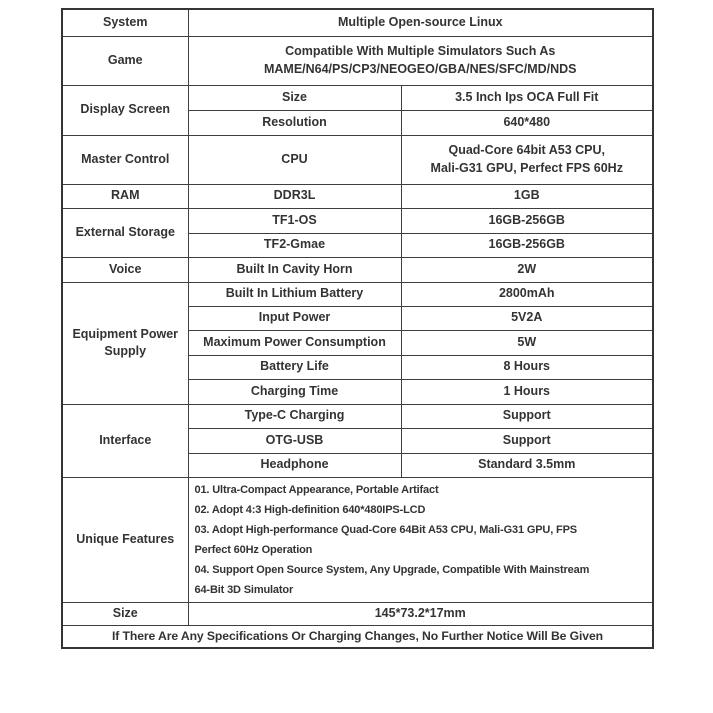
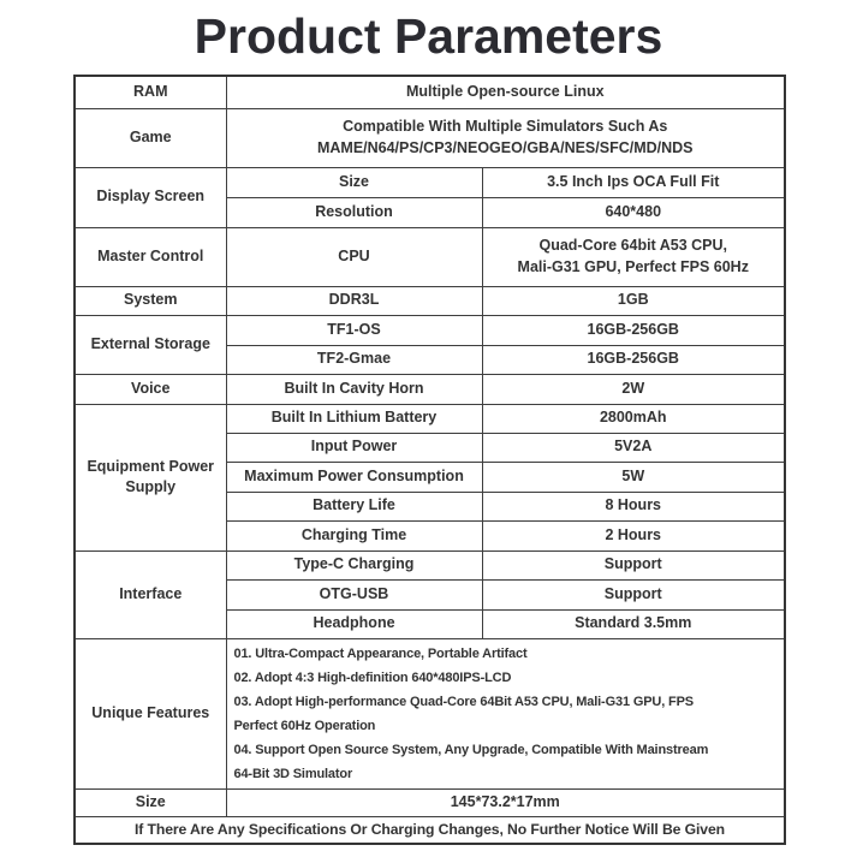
+ Product Parameters
- System	Multiple Open-source Linux
+ RAM	Multiple Open-source Linux
  Game	Compatible With Multiple Simulators Such As MAME/N64/PS/CP3/NEOGEO/GBA/NES/SFC/MD/NDS
  Display Screen	Size	3.5 Inch Ips OCA Full Fit
  Resolution	640*480
  Master Control	CPU	Quad-Core 64bit A53 CPU, Mali-G31 GPU, Perfect FPS 60Hz
- RAM	DDR3L	1GB
+ System	DDR3L	1GB
  External Storage	TF1-OS	16GB-256GB
  TF2-Gmae	16GB-256GB
  Voice	Built In Cavity Horn	2W
  Equipment Power Supply	Built In Lithium Battery	2800mAh
  Input Power	5V2A
  Maximum Power Consumption	5W
  Battery Life	8 Hours
- Charging Time	1 Hours
+ Charging Time	2 Hours
  Interface	Type-C Charging	Support
  OTG-USB	Support
  Headphone	Standard 3.5mm
  Unique Features	01. Ultra-Compact Appearance, Portable Artifact 02. Adopt 4:3 High-definition 640*480IPS-LCD 03. Adopt High-performance Quad-Core 64Bit A53 CPU, Mali-G31 GPU, FPS Perfect 60Hz Operation 04. Support Open Source System, Any Upgrade, Compatible With Mainstream 64-Bit 3D Simulator
  Size	145*73.2*17mm
  If There Are Any Specifications Or Charging Changes, No Further Notice Will Be Given
